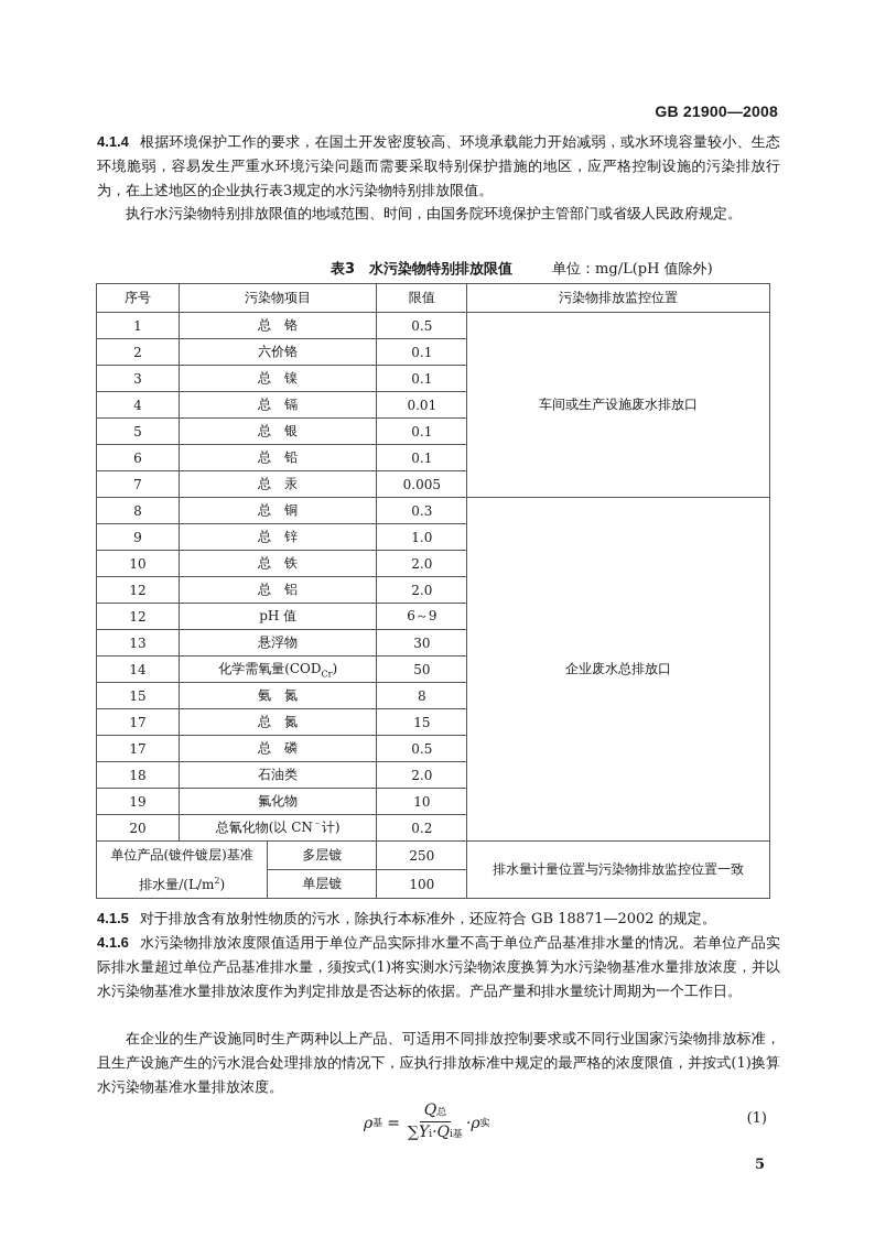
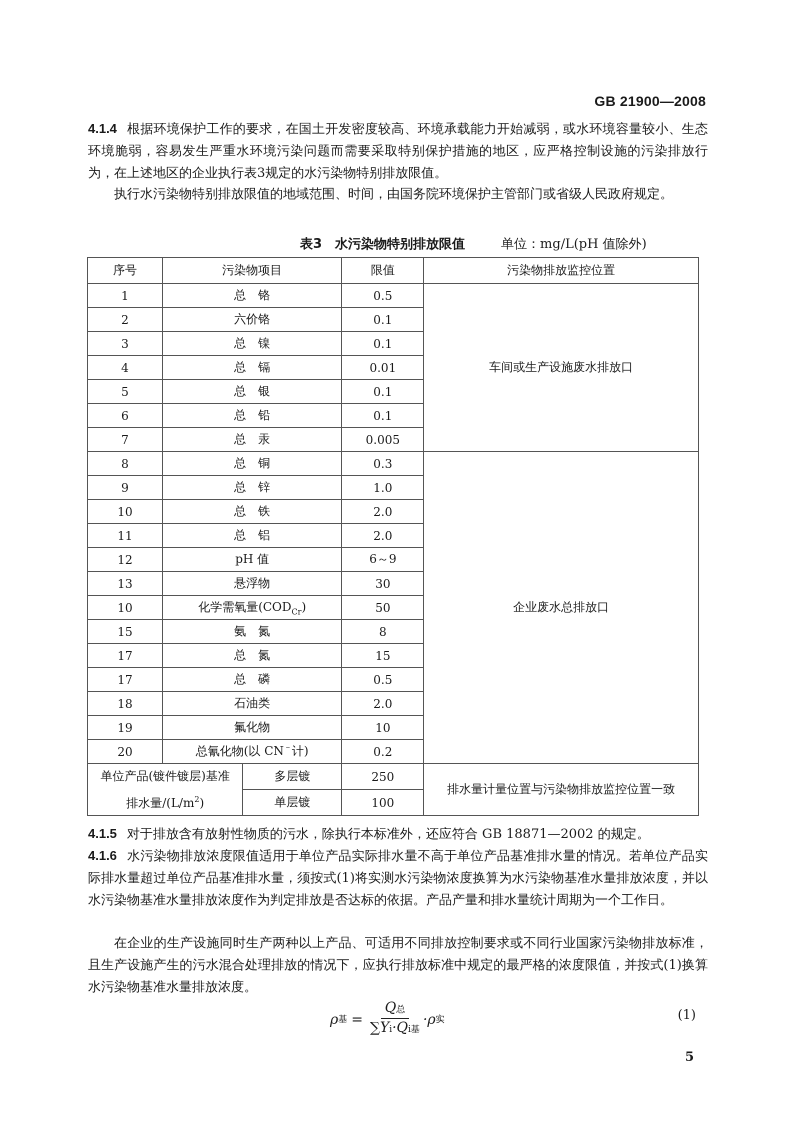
  GB 21900—2008
  4.1.4 根据环境保护工作的要求，在国土开发密度较高、环境承载能力开始减弱，或水环境容量较小、生态环境脆弱，容易发生严重水环境污染问题而需要采取特别保护措施的地区，应严格控制设施的污染排放行为，在上述地区的企业执行表3规定的水污染物特别排放限值。
  执行水污染物特别排放限值的地域范围、时间，由国务院环境保护主管部门或省级人民政府规定。
  表3 水污染物特别排放限值 单位：mg/L(pH 值除外)
  序号	污染物项目	限值	污染物排放监控位置
  1	总 铬	0.5	车间或生产设施废水排放口
  2	六价铬	0.1
  3	总 镍	0.1
  4	总 镉	0.01
  5	总 银	0.1
  6	总 铅	0.1
  7	总 汞	0.005
  8	总 铜	0.3	企业废水总排放口
  9	总 锌	1.0
  10	总 铁	2.0
- 12	总 铝	2.0
+ 11	总 铝	2.0
  12	pH 值	6～9
  13	悬浮物	30
- 14	化学需氧量(CODCr)	50
+ 10	化学需氧量(CODCr)	50
  15	氨 氮	8
  17	总 氮	15
  17	总 磷	0.5
  18	石油类	2.0
  19	氟化物	10
  20	总氰化物(以 CN－计)	0.2
  单位产品(镀件镀层)基准 排水量/(L/m2)	多层镀	250	排水量计量位置与污染物排放监控位置一致
  单层镀	100
  4.1.5 对于排放含有放射性物质的污水，除执行本标准外，还应符合 GB 18871—2002 的规定。
  4.1.6 水污染物排放浓度限值适用于单位产品实际排水量不高于单位产品基准排水量的情况。若单位产品实际排水量超过单位产品基准排水量，须按式(1)将实测水污染物浓度换算为水污染物基准水量排放浓度，并以水污染物基准水量排放浓度作为判定排放是否达标的依据。产品产量和排水量统计周期为一个工作日。
  在企业的生产设施同时生产两种以上产品、可适用不同排放控制要求或不同行业国家污染物排放标准，且生产设施产生的污水混合处理排放的情况下，应执行排放标准中规定的最严格的浓度限值，并按式(1)换算水污染物基准水量排放浓度。
  ρ
  基
  =
  Q总
  ∑Yi·Qi基
  ·ρ
  实
  (1)
  5
